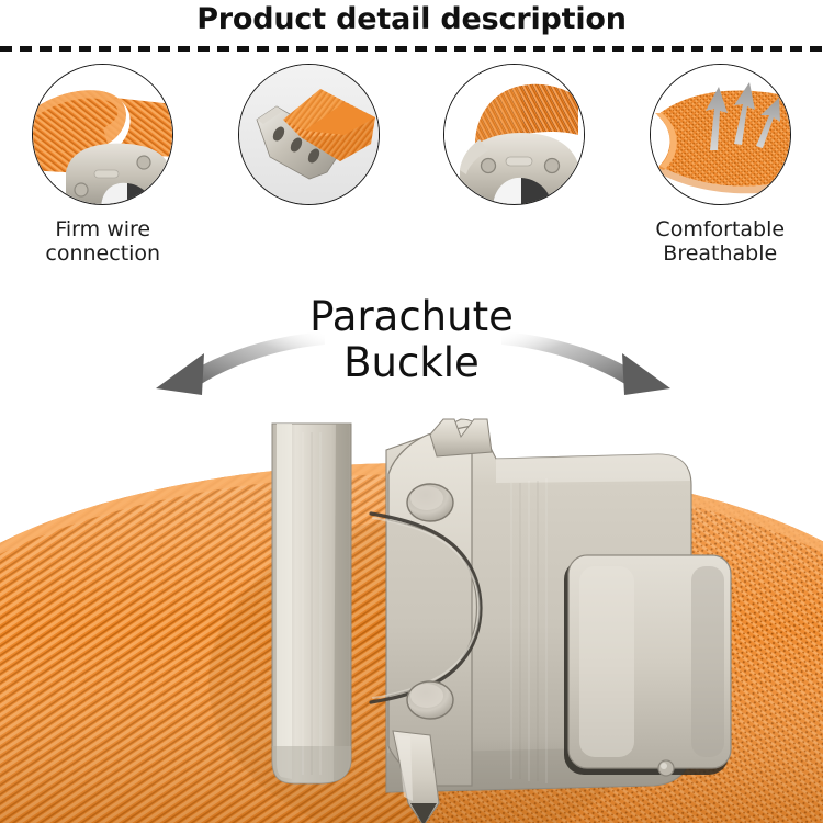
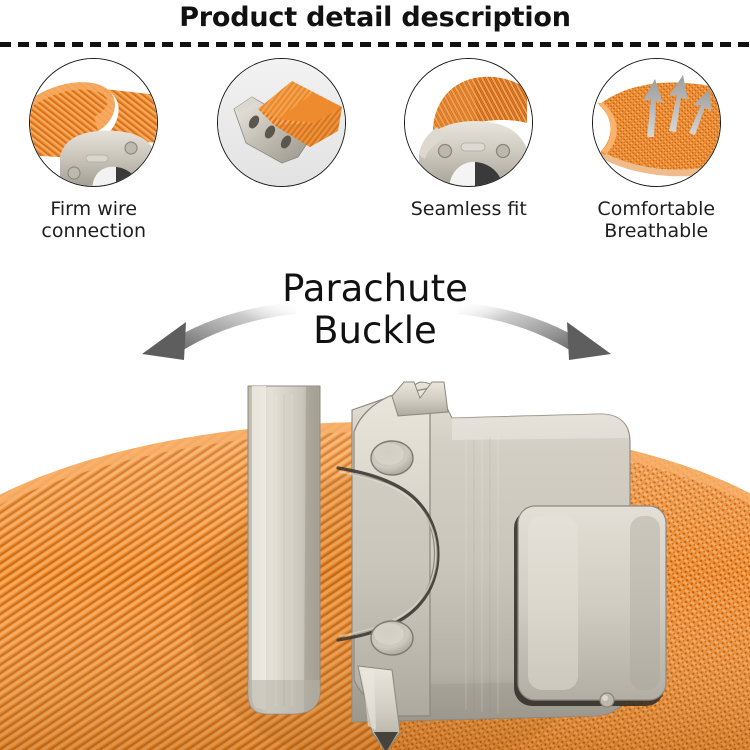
  Product detail description
  Firm wire
  connection
+ Seamless fit
  Comfortable
  Breathable
  Parachute
  Buckle
